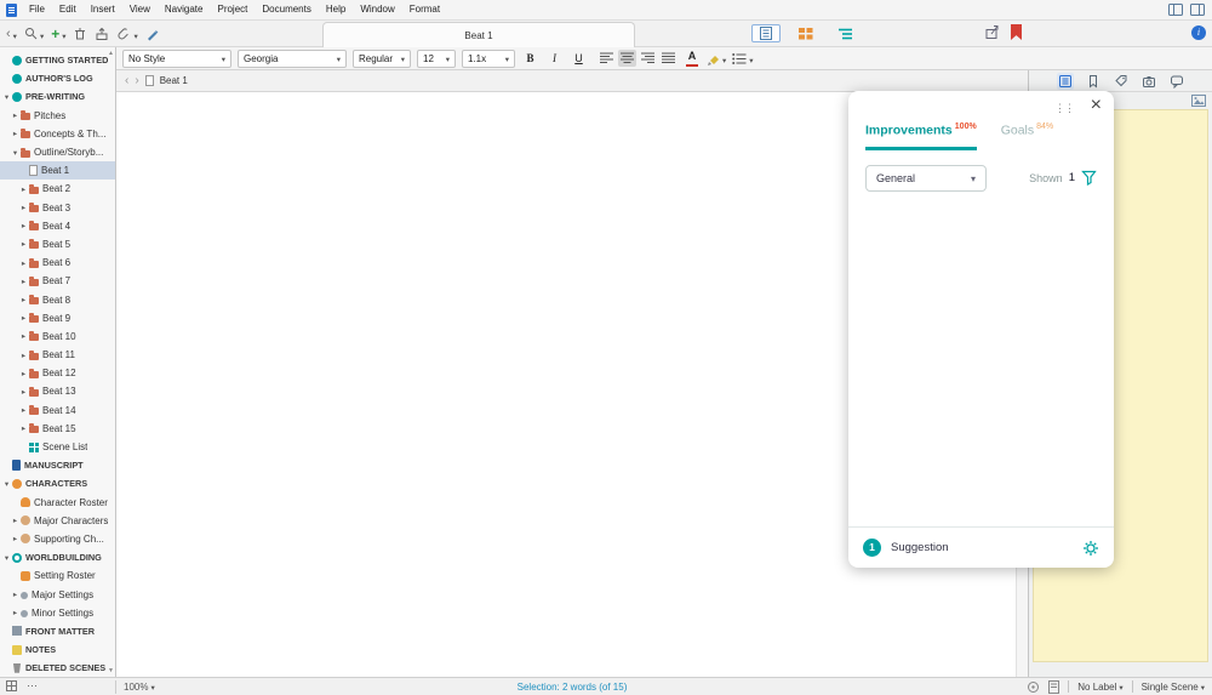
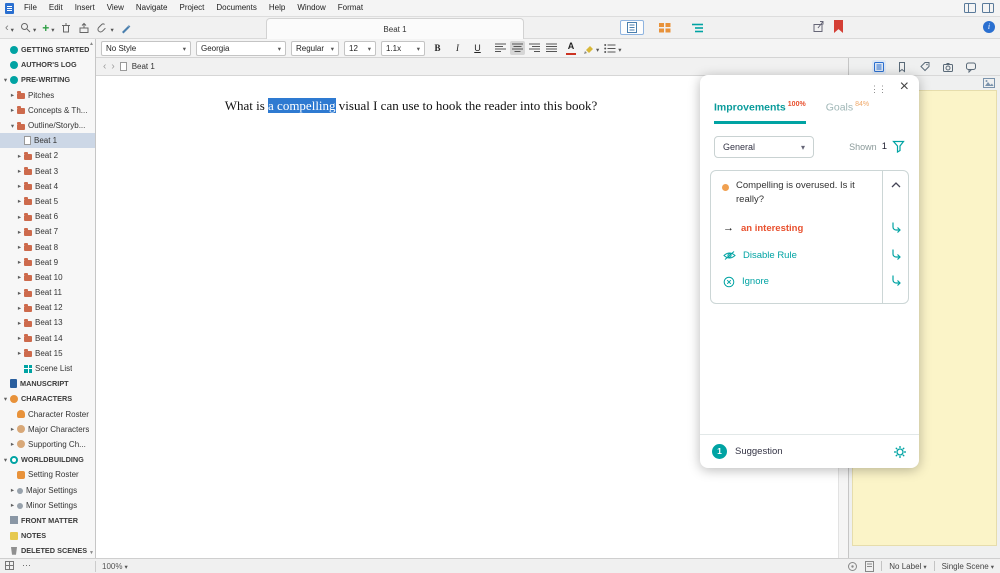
  File
  Edit
  Insert
  View
  Navigate
  Project
  Documents
  Help
  Window
  Format
  ‹
  +
  Beat 1
  i
  No Style
  Georgia
  Regular
  12
  1.1x
  B
  I
  U
  A
  GETTING STARTED
  AUTHOR'S LOG
  PRE-WRITING
  Pitches
  Concepts & Th...
  Outline/Storyb...
  Beat 1
  Beat 2
  Beat 3
  Beat 4
  Beat 5
  Beat 6
  Beat 7
  Beat 8
  Beat 9
  Beat 10
  Beat 11
  Beat 12
  Beat 13
  Beat 14
  Beat 15
  Scene List
  MANUSCRIPT
  CHARACTERS
  Character Roster
  Major Characters
  Supporting Ch...
  WORLDBUILDING
  Setting Roster
  Major Settings
  Minor Settings
  FRONT MATTER
  NOTES
  DELETED SCENES
  ‹
  ›
  Beat 1
+ What is a compelling visual I can use to hook the reader into this book?
  ⋮⋮
  ×
  Improvements
  General
  Shown
  1
+ Compelling is overused. Is it really?
+ →
+ an interesting
+ Disable Rule
+ Ignore
  1
  Suggestion
  ⋯
  100%
- Selection: 2 words (of 15)
  No Label
  Single Scene
